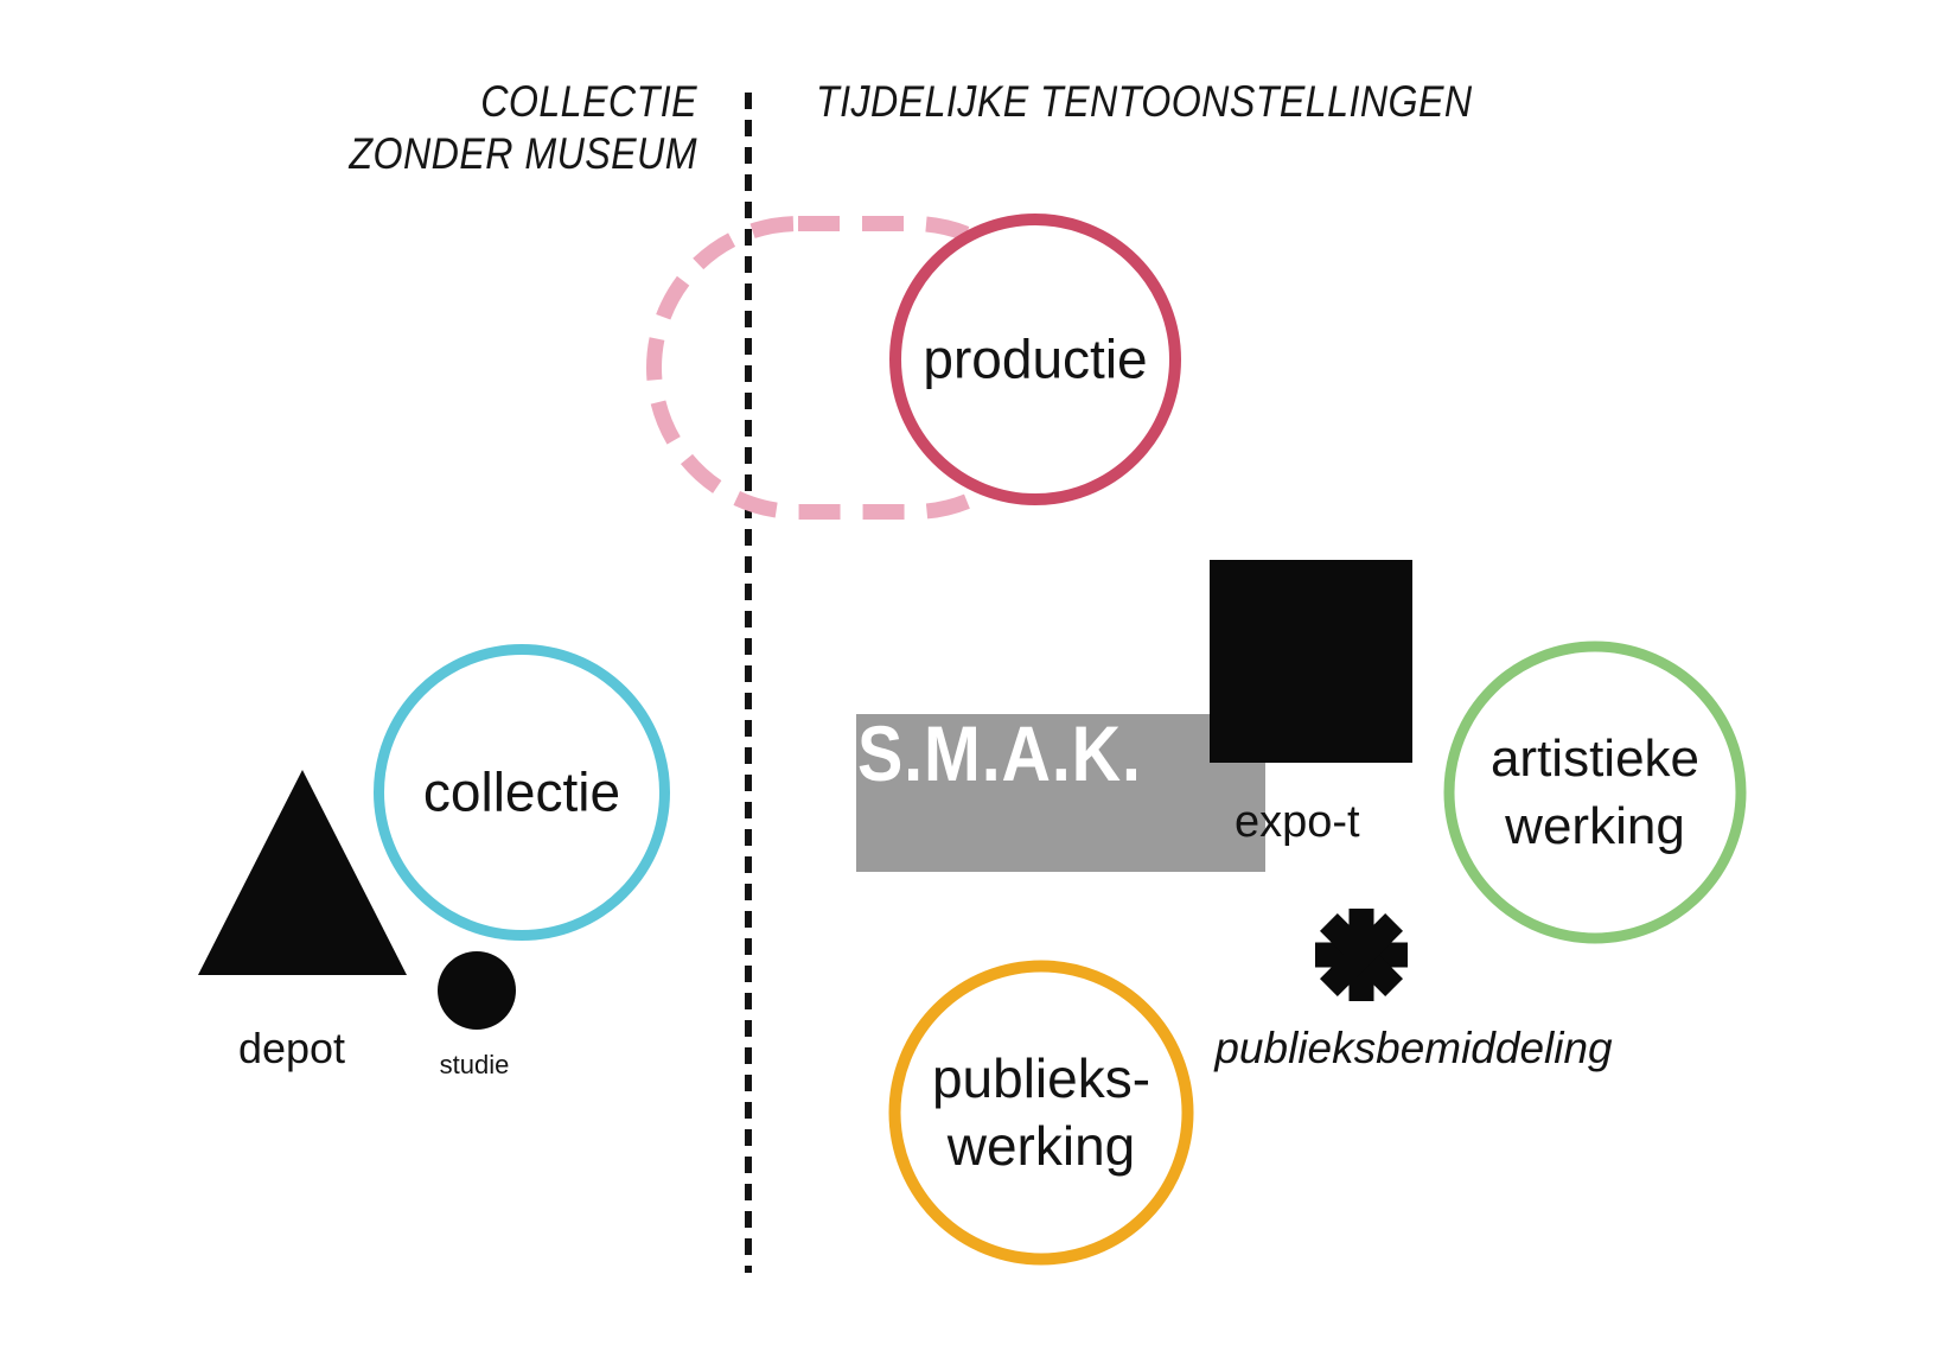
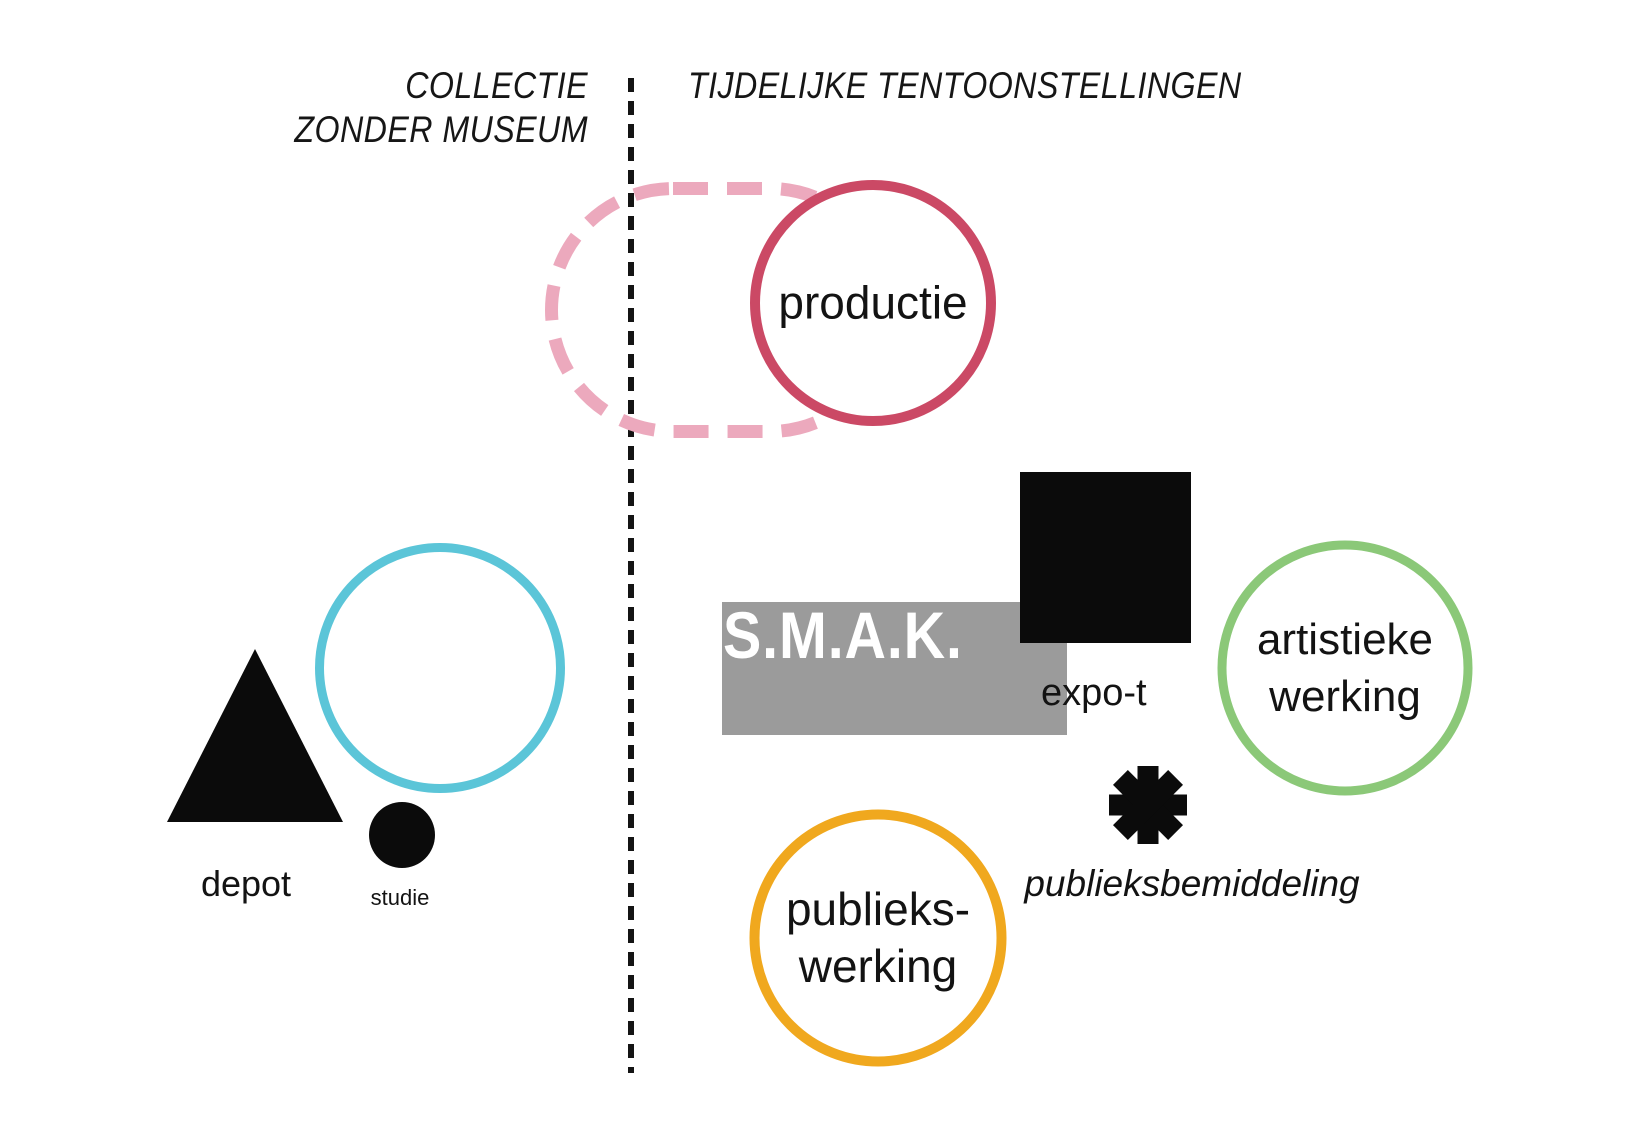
  COLLECTIE
  ZONDER MUSEUM
  TIJDELIJKE TENTOONSTELLINGEN
  productie
- collectie
  artistieke
  werking
  publieks-
  werking
  S.M.A.K.
  expo-t
  depot
  studie
  publieksbemiddeling
